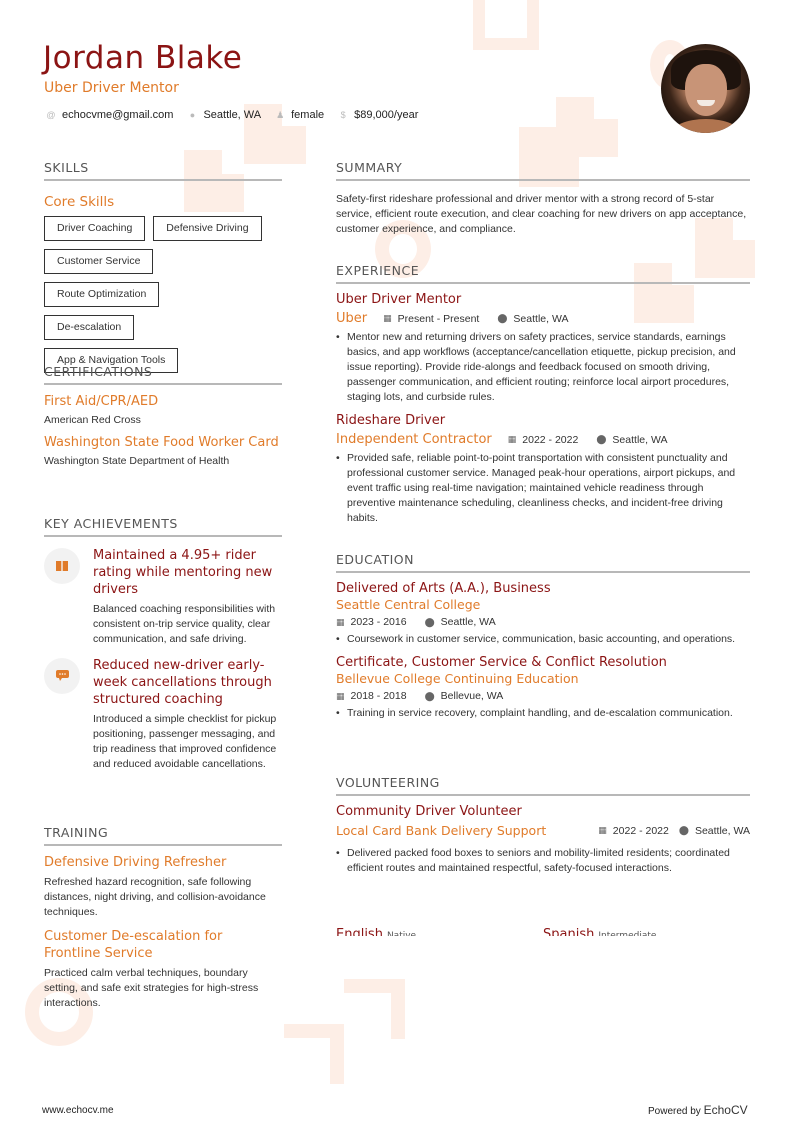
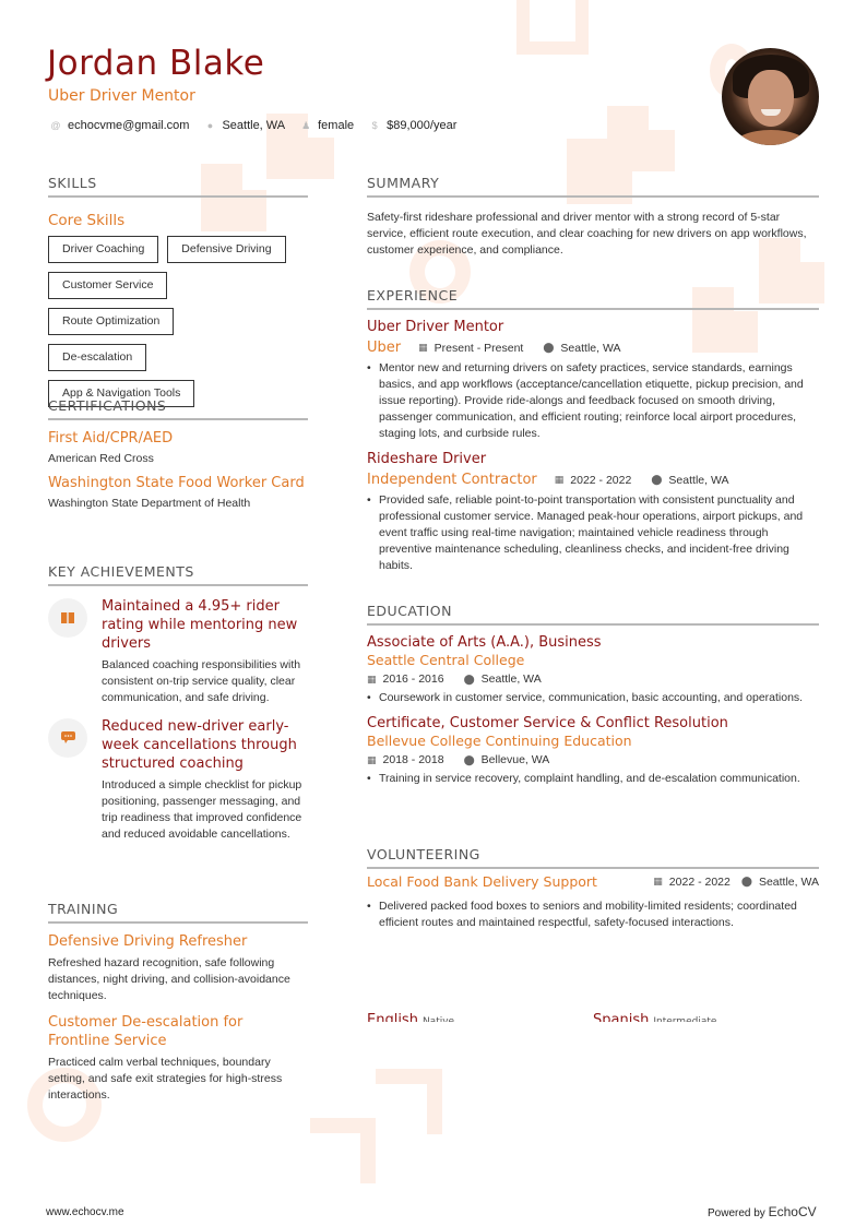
  Jordan Blake
  Uber Driver Mentor
  @
  echocvme@gmail.com
  ●
  Seattle, WA
  ♟
  female
  $
  $89,000/year
  SKILLS
  Core Skills
  Driver Coaching
  Defensive Driving
  Customer Service
  Route Optimization
  De-escalation
  App & Navigation Tools
  CERTIFICATIONS
  First Aid/CPR/AED
  American Red Cross
  Washington State Food Worker Card
  Washington State Department of Health
  KEY ACHIEVEMENTS
  Maintained a 4.95+ rider rating while mentoring new drivers
  Balanced coaching responsibilities with consistent on-trip service quality, clear communication, and safe driving.
  Reduced new-driver early-week cancellations through structured coaching
  Introduced a simple checklist for pickup positioning, passenger messaging, and trip readiness that improved confidence and reduced avoidable cancellations.
  TRAINING
  Defensive Driving Refresher
  Refreshed hazard recognition, safe following distances, night driving, and collision-avoidance techniques.
  Customer De-escalation for Frontline Service
  Practiced calm verbal techniques, boundary setting, and safe exit strategies for high-stress interactions.
  SUMMARY
- Safety-first rideshare professional and driver mentor with a strong record of 5-star service, efficient route execution, and clear coaching for new drivers on app acceptance, customer experience, and compliance.
+ Safety-first rideshare professional and driver mentor with a strong record of 5-star service, efficient route execution, and clear coaching for new drivers on app workflows, customer experience, and compliance.
  EXPERIENCE
  Uber Driver Mentor
  Uber
  ▦
  Present - Present
  ⬤
  Seattle, WA
  •
  Mentor new and returning drivers on safety practices, service standards, earnings basics, and app workflows (acceptance/cancellation etiquette, pickup precision, and issue reporting). Provide ride-alongs and feedback focused on smooth driving, passenger communication, and efficient routing; reinforce local airport procedures, staging lots, and curbside rules.
  Rideshare Driver
  Independent Contractor
  ▦
  2022 - 2022
  ⬤
  Seattle, WA
  •
  Provided safe, reliable point-to-point transportation with consistent punctuality and professional customer service. Managed peak-hour operations, airport pickups, and event traffic using real-time navigation; maintained vehicle readiness through preventive maintenance scheduling, cleanliness checks, and incident-free driving habits.
  EDUCATION
- Delivered of Arts (A.A.), Business
+ Associate of Arts (A.A.), Business
  Seattle Central College
  ▦
- 2023 - 2016
+ 2016 - 2016
  ⬤
  Seattle, WA
  •
  Coursework in customer service, communication, basic accounting, and operations.
  Certificate, Customer Service & Conflict Resolution
  Bellevue College Continuing Education
  ▦
  2018 - 2018
  ⬤
  Bellevue, WA
  •
  Training in service recovery, complaint handling, and de-escalation communication.
  VOLUNTEERING
- Community Driver Volunteer
- Local Card Bank Delivery Support
+ Local Food Bank Delivery Support
  ▦
  2022 - 2022
  ⬤
  Seattle, WA
  •
  Delivered packed food boxes to seniors and mobility-limited residents; coordinated efficient routes and maintained respectful, safety-focused interactions.
  www.echocv.me
  Powered by EchoCV
